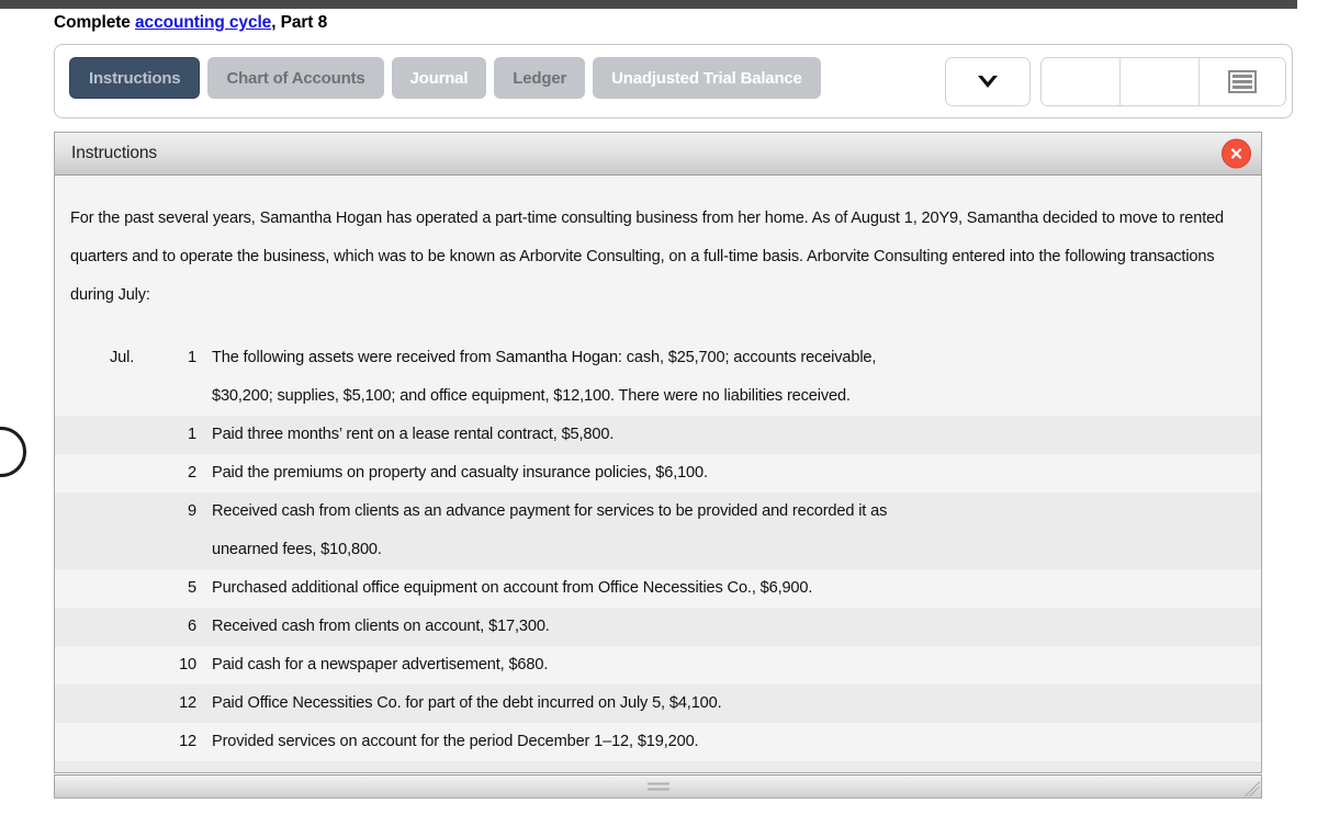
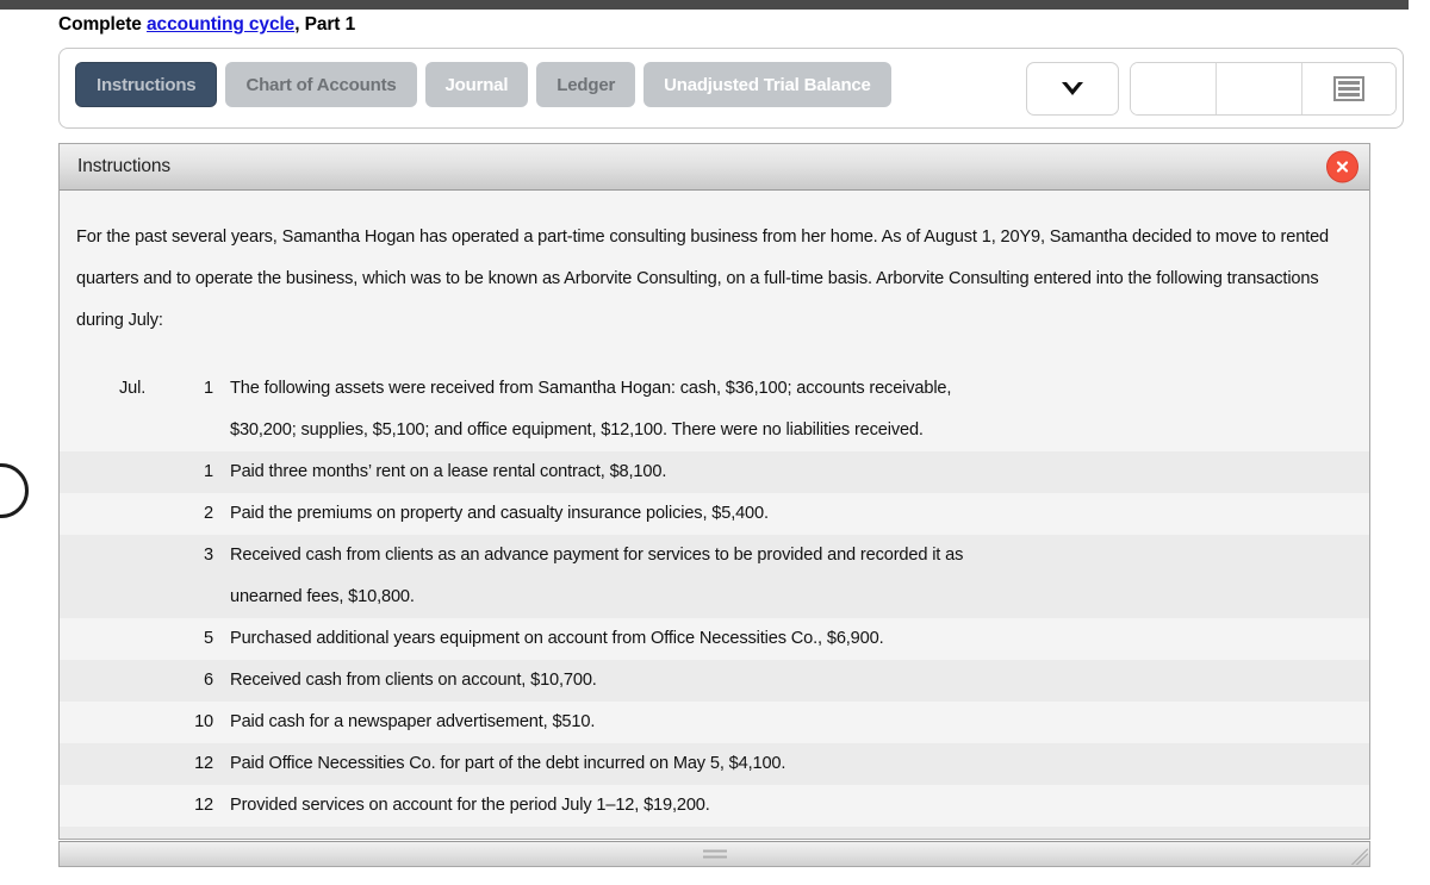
- Complete accounting cycle, Part 8
+ Complete accounting cycle, Part 1
  Instructions
  Chart of Accounts
  Journal
  Ledger
  Unadjusted Trial Balance
  Instructions
  For the past several years, Samantha Hogan has operated a part-time consulting business from her home. As of August 1, 20Y9, Samantha decided to move to rented quarters and to operate the business, which was to be known as Arborvite Consulting, on a full-time basis. Arborvite Consulting entered into the following transactions during July:
- Jul.	1	The following assets were received from Samantha Hogan: cash, $25,700; accounts receivable, $30,200; supplies, $5,100; and office equipment, $12,100. There were no liabilities received.
+ Jul.	1	The following assets were received from Samantha Hogan: cash, $36,100; accounts receivable, $30,200; supplies, $5,100; and office equipment, $12,100. There were no liabilities received.
- 	1	Paid three months’ rent on a lease rental contract, $5,800.
+ 	1	Paid three months’ rent on a lease rental contract, $8,100.
- 	2	Paid the premiums on property and casualty insurance policies, $6,100.
+ 	2	Paid the premiums on property and casualty insurance policies, $5,400.
- 	9	Received cash from clients as an advance payment for services to be provided and recorded it as unearned fees, $10,800.
+ 	3	Received cash from clients as an advance payment for services to be provided and recorded it as unearned fees, $10,800.
- 	5	Purchased additional office equipment on account from Office Necessities Co., $6,900.
+ 	5	Purchased additional years equipment on account from Office Necessities Co., $6,900.
- 	6	Received cash from clients on account, $17,300.
+ 	6	Received cash from clients on account, $10,700.
- 	10	Paid cash for a newspaper advertisement, $680.
+ 	10	Paid cash for a newspaper advertisement, $510.
- 	12	Paid Office Necessities Co. for part of the debt incurred on July 5, $4,100.
+ 	12	Paid Office Necessities Co. for part of the debt incurred on May 5, $4,100.
- 	12	Provided services on account for the period December 1–12, $19,200.
+ 	12	Provided services on account for the period July 1–12, $19,200.
